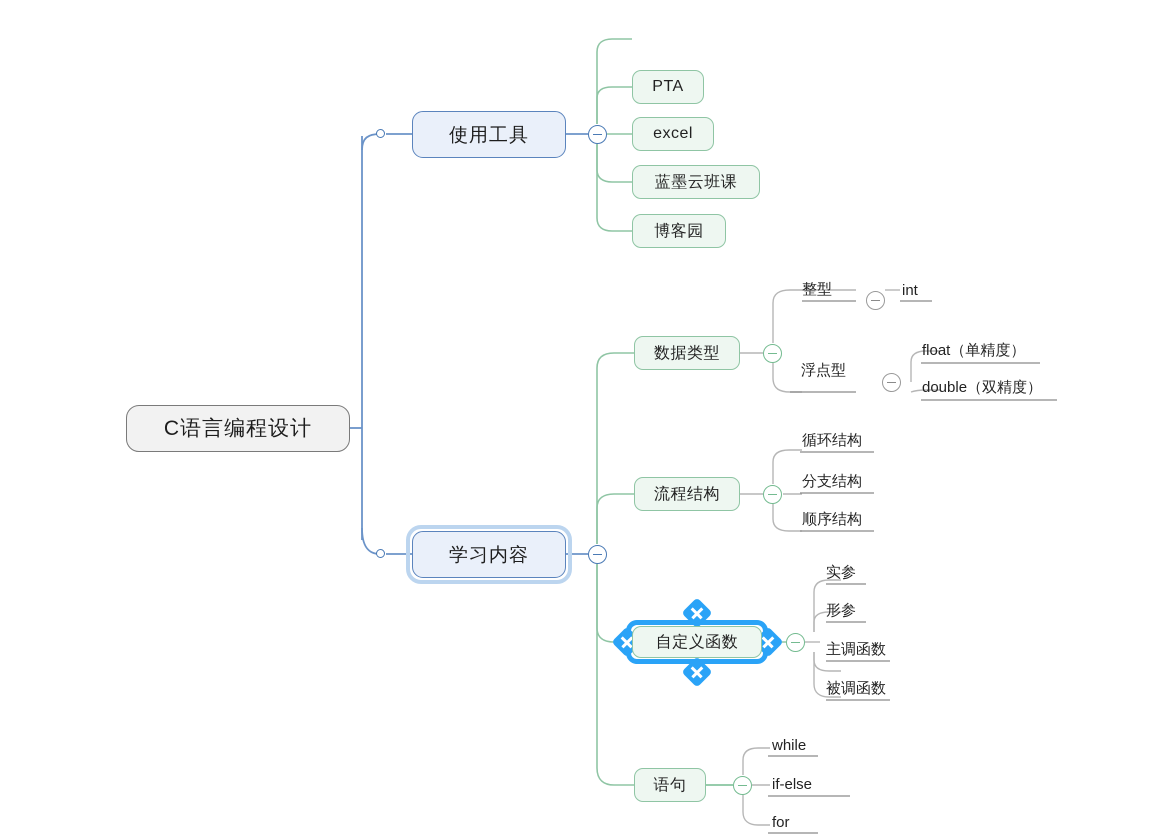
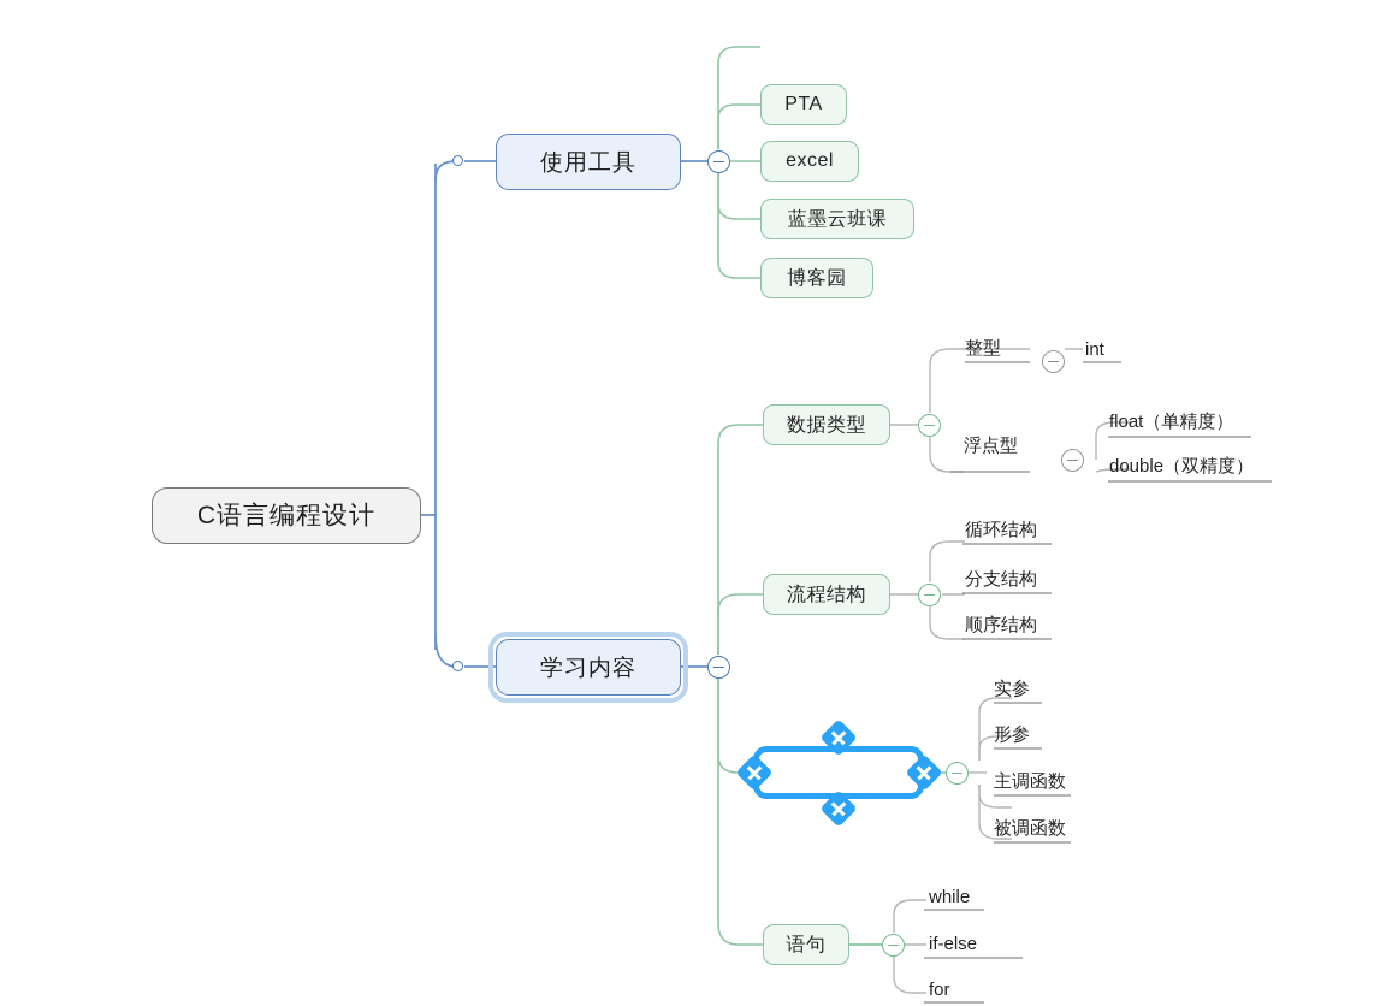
  C语言编程设计
  使用工具
  PTA
  excel
  蓝墨云班课
  博客园
  学习内容
  数据类型
  整型
  int
  浮点型
  float（单精度）
  double（双精度）
  流程结构
  循环结构
  分支结构
  顺序结构
- 自定义函数
  实参
  形参
  主调函数
  被调函数
  语句
  while
  if-else
  for
